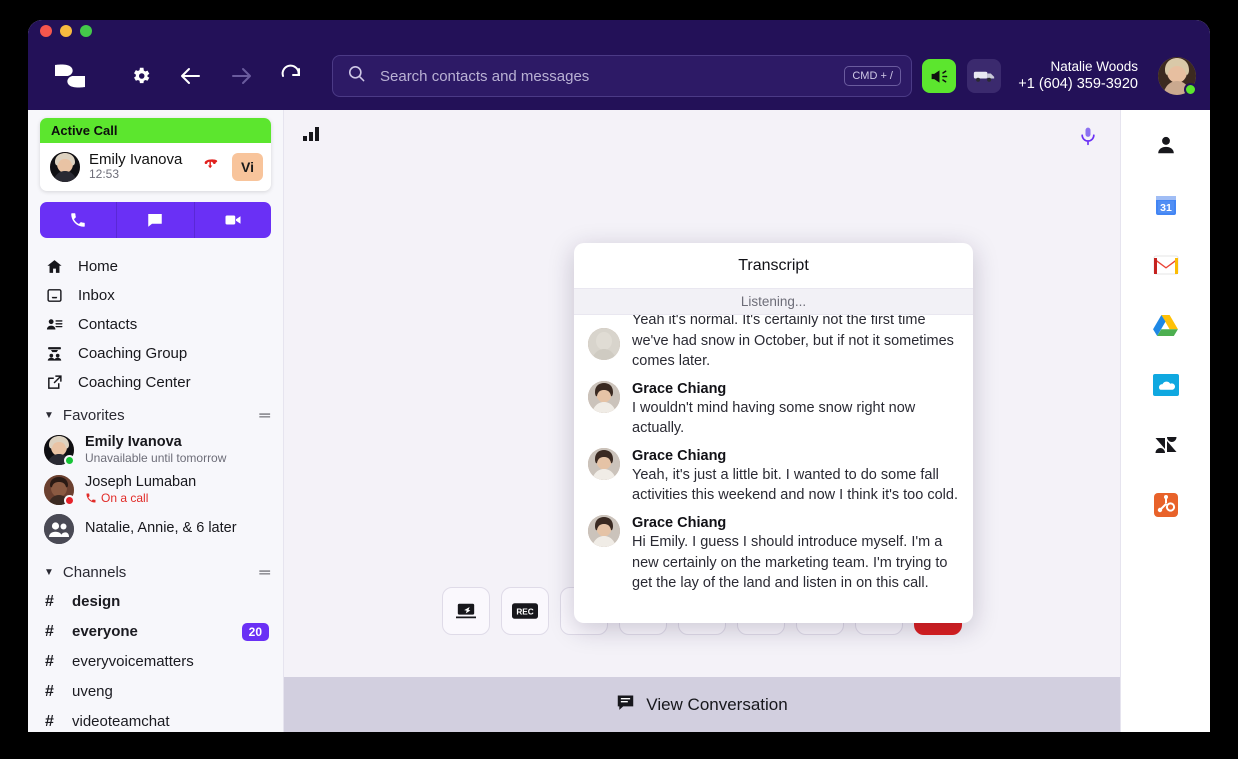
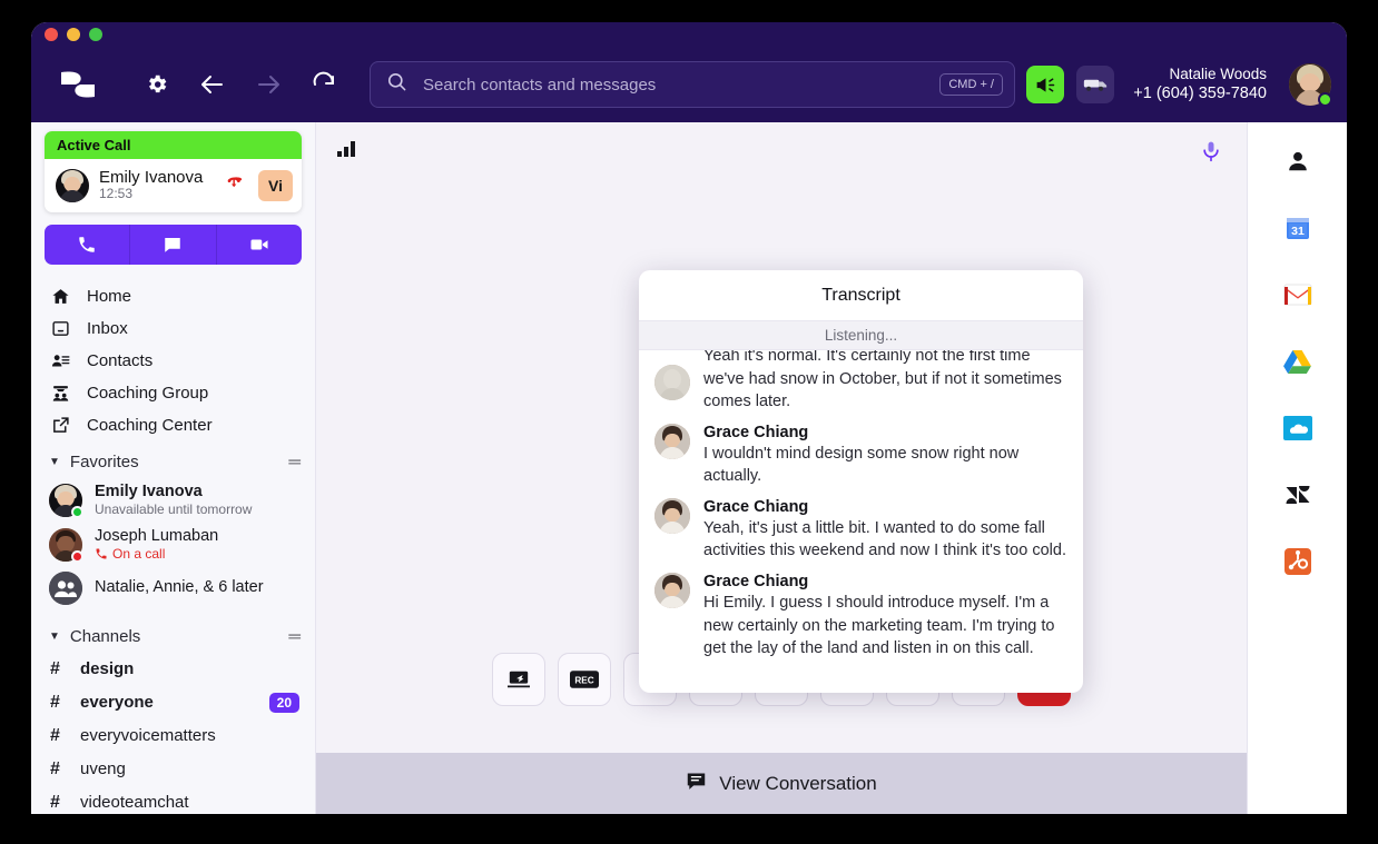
  Search contacts and messages
  CMD + /
  Natalie Woods
- +1 (604) 359-3920
+ +1 (604) 359-7840
  Active Call
  Emily Ivanova
  12:53
  Vi
  Home
  Inbox
  Contacts
  Coaching Group
  Coaching Center
  ▼
  Favorites
  ═
  Emily Ivanova
  Unavailable until tomorrow
  Joseph Lumaban
  On a call
  Natalie, Annie, & 6 later
  ▼
  Channels
  ═
  #
  design
  #
  everyone
  20
  #
  everyvoicematters
  #
  uveng
  #
  videoteamchat
  REC
  View Conversation
  31
  Transcript
  Listening...
  Yeah it's normal. It's certainly not the first time we've had snow in October, but if not it sometimes comes later.
  Grace Chiang
- I wouldn't mind having some snow right now actually.
+ I wouldn't mind design some snow right now actually.
  Grace Chiang
  Yeah, it's just a little bit. I wanted to do some fall activities this weekend and now I think it's too cold.
  Grace Chiang
  Hi Emily. I guess I should introduce myself. I'm a new certainly on the marketing team. I'm trying to get the lay of the land and listen in on this call.
